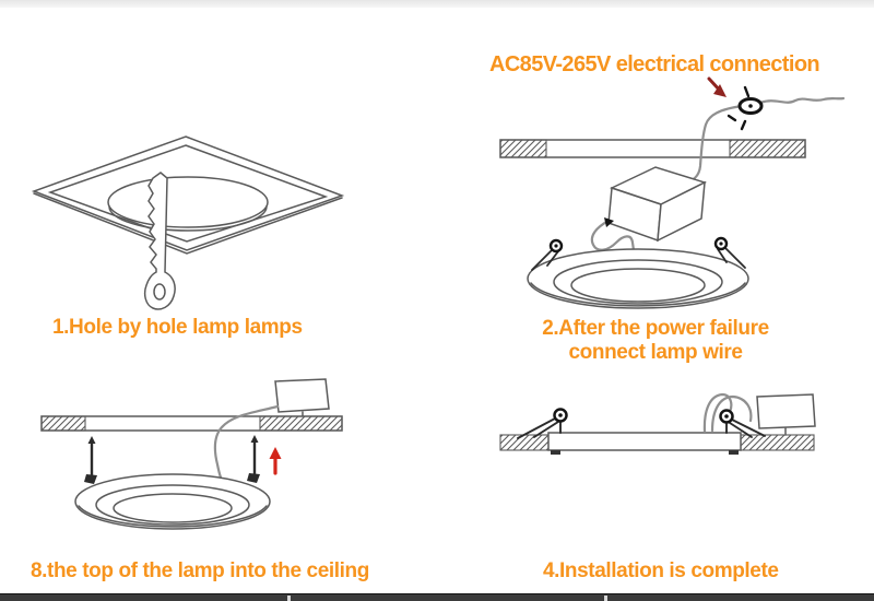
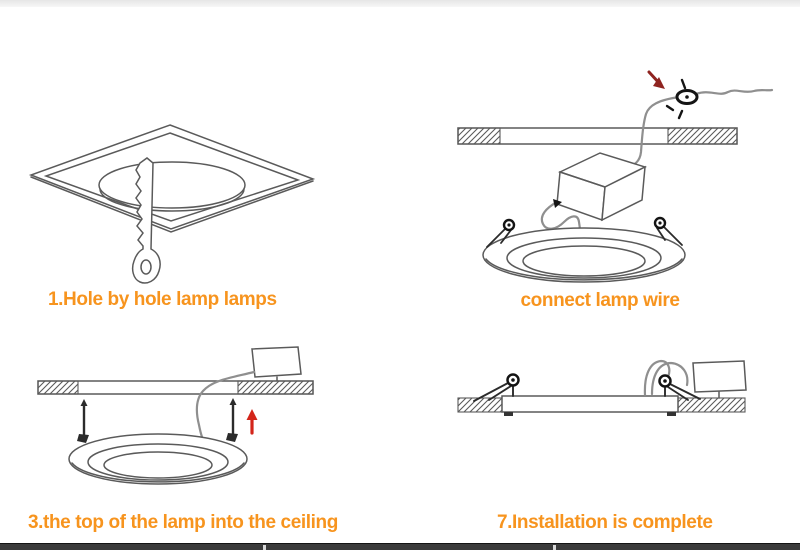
- AC85V-265V electrical connection
  1.Hole by hole lamp lamps
- 2.After the power failure
  connect lamp wire
- 8.the top of the lamp into the ceiling
+ 3.the top of the lamp into the ceiling
- 4.Installation is complete
+ 7.Installation is complete
